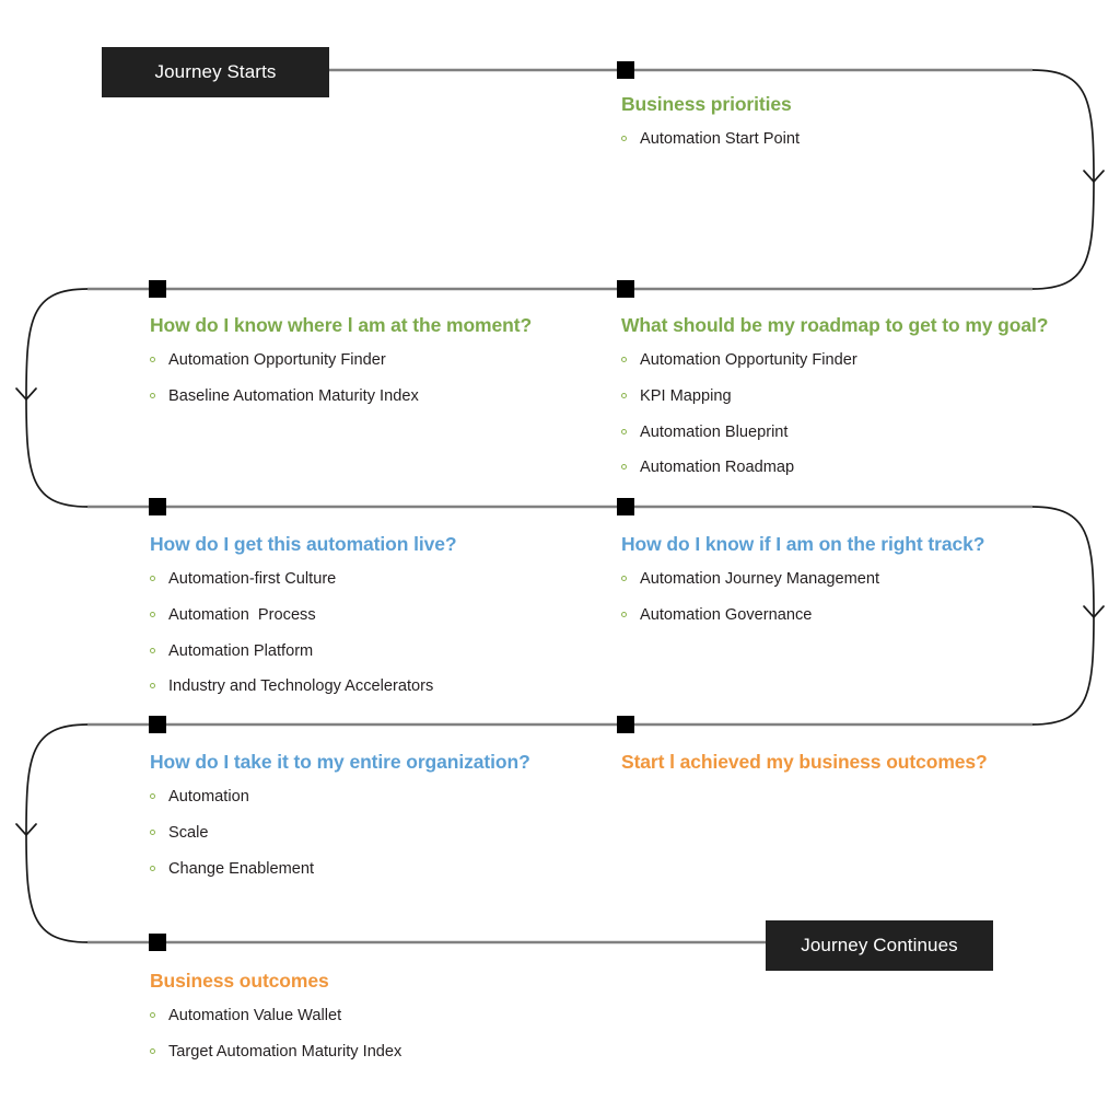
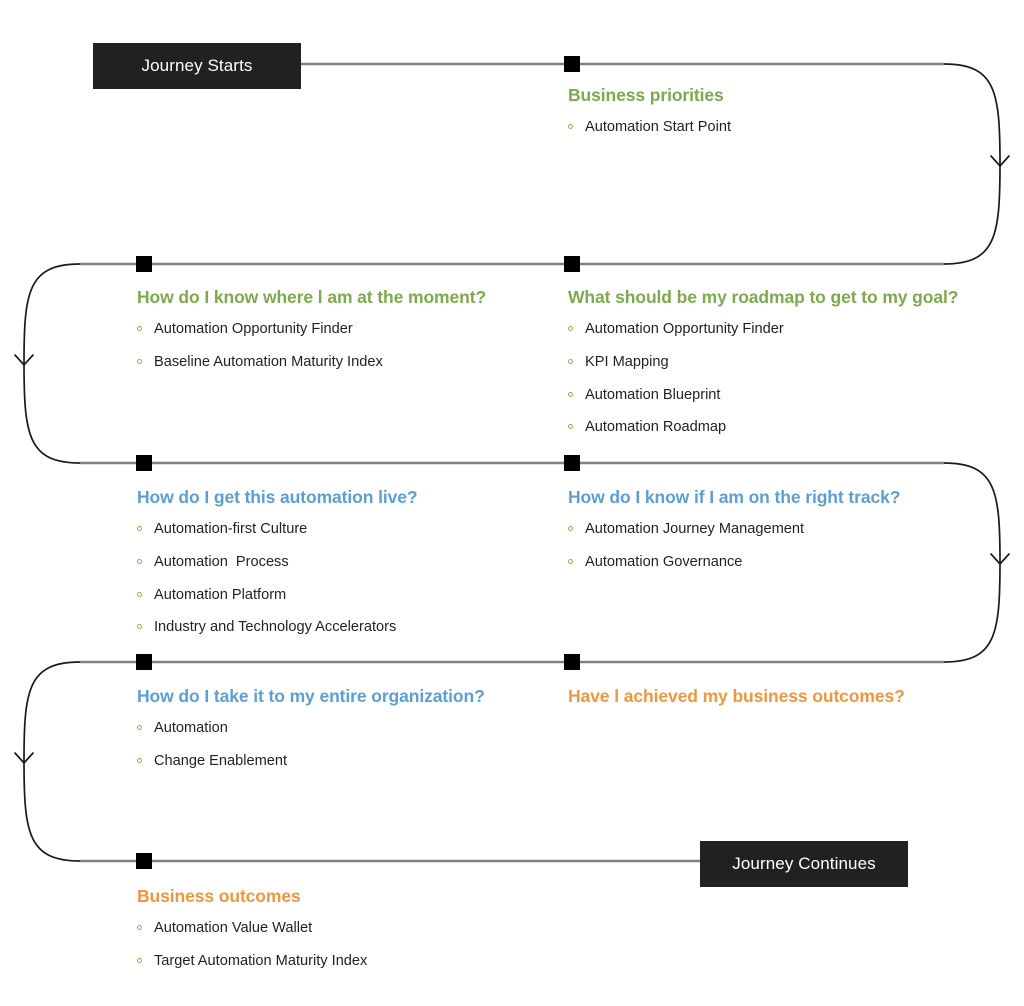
  Journey Starts
  Journey Continues
  Business priorities
  Automation Start Point
  How do I know where l am at the moment?
  Automation Opportunity Finder
  Baseline Automation Maturity Index
  What should be my roadmap to get to my goal?
  Automation Opportunity Finder
  KPI Mapping
  Automation Blueprint
  Automation Roadmap
  How do I get this automation live?
  Automation-first Culture
  Automation Process
  Automation Platform
  Industry and Technology Accelerators
  How do I know if I am on the right track?
  Automation Journey Management
  Automation Governance
  How do I take it to my entire organization?
  Automation
- Scale
  Change Enablement
- Start l achieved my business outcomes?
+ Have l achieved my business outcomes?
  Business outcomes
  Automation Value Wallet
  Target Automation Maturity Index
